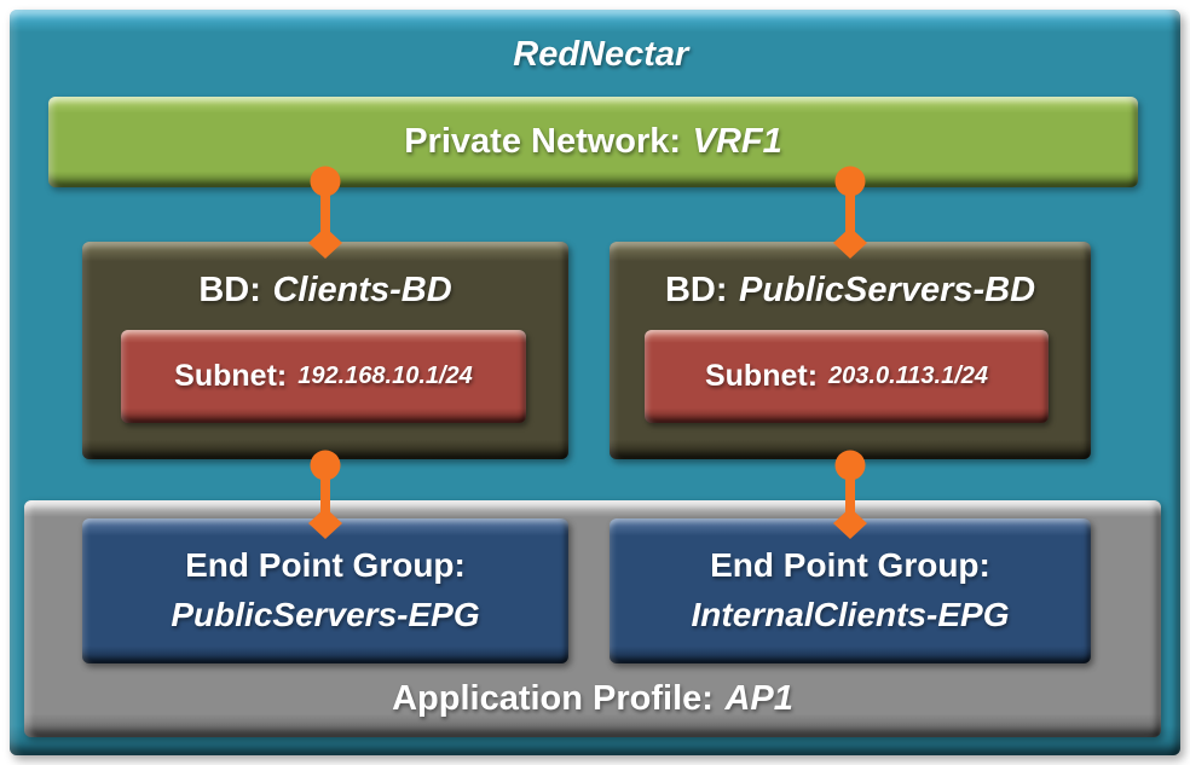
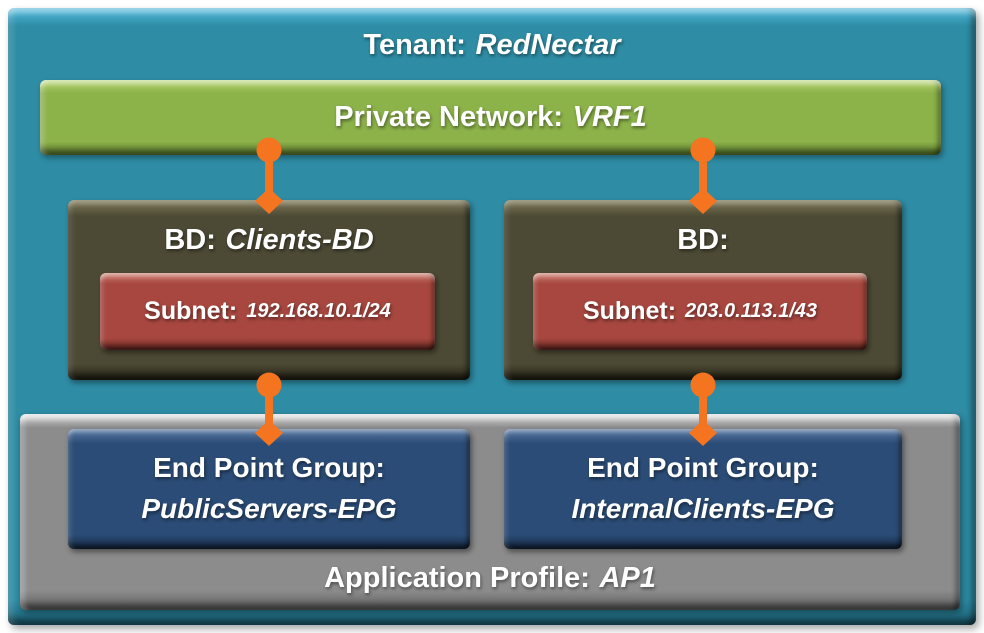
+ Tenant:
  RedNectar
  Private Network:
  VRF1
  BD:
  Clients-BD
  Subnet:
  192.168.10.1/24
  BD:
- PublicServers-BD
  Subnet:
- 203.0.113.1/24
+ 203.0.113.1/43
  End Point Group:
  PublicServers-EPG
  End Point Group:
  InternalClients-EPG
  Application Profile:
  AP1
